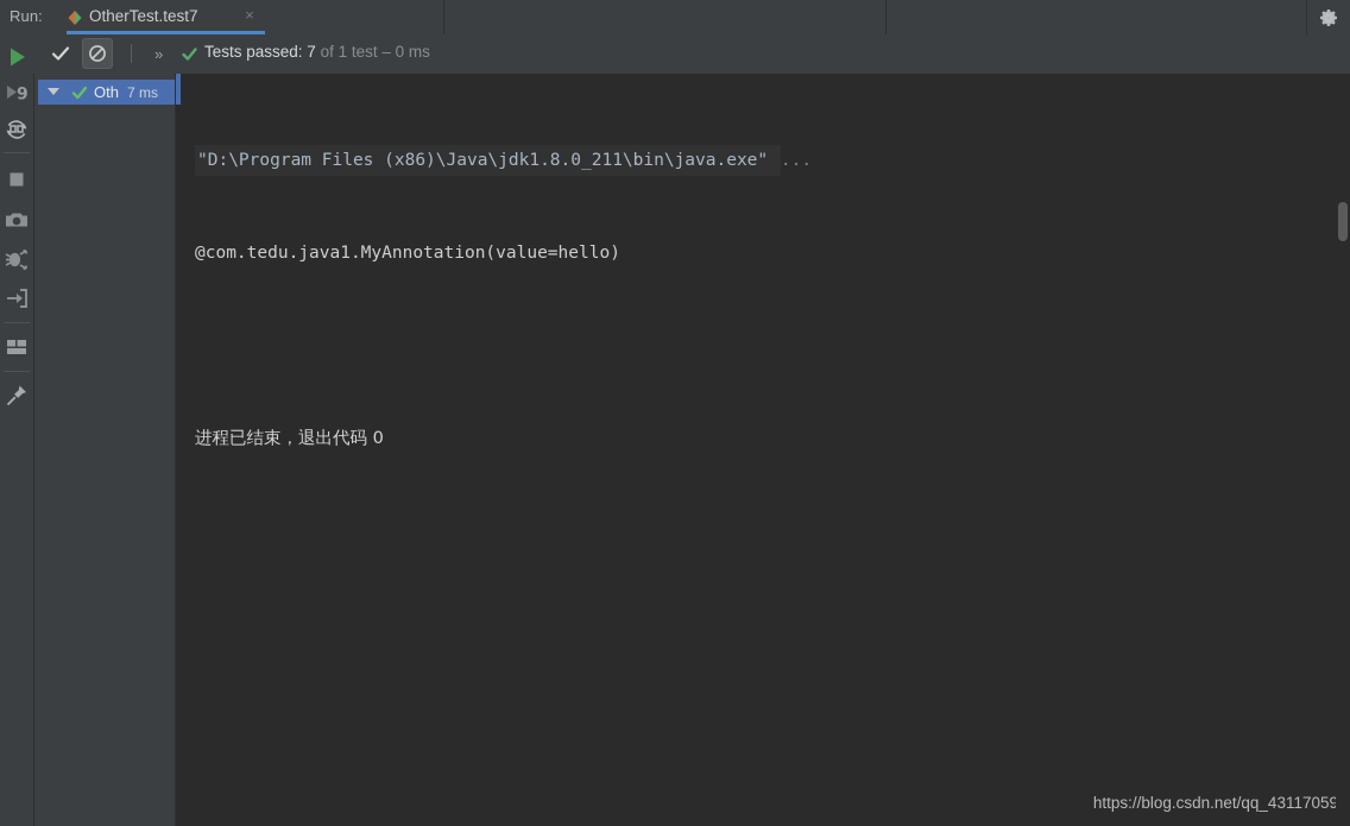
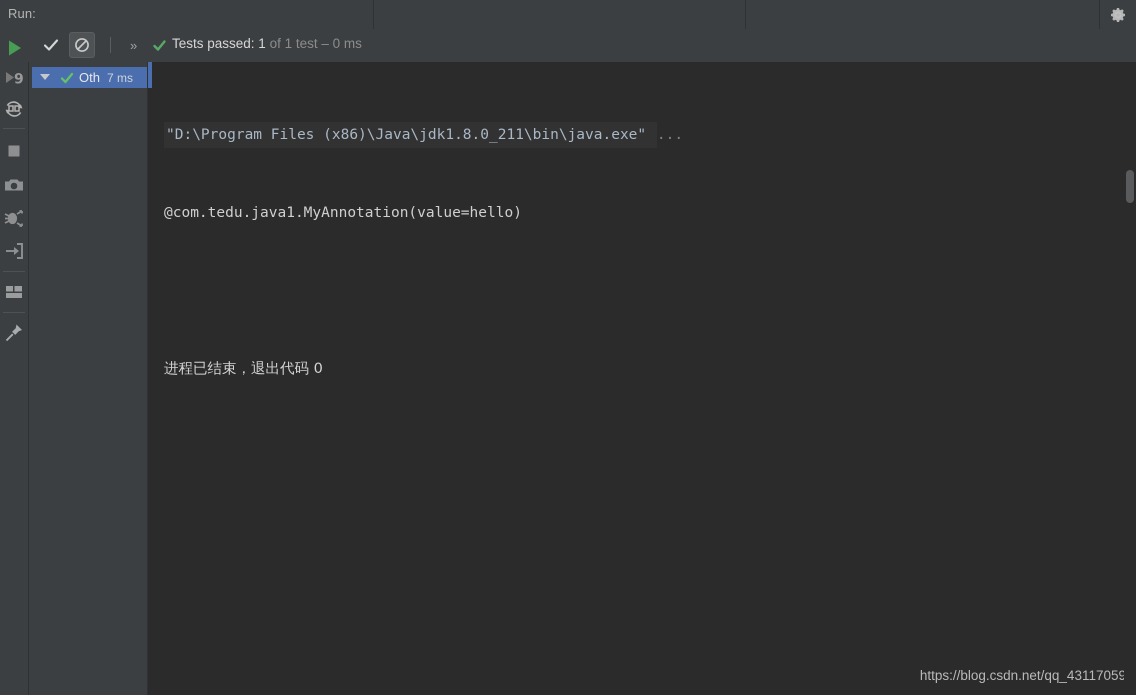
  Run:
- OtherTest.test7
- ×
  »
- Tests passed: 7 of 1 test – 0 ms
+ Tests passed: 1 of 1 test – 0 ms
  9
  Oth
  7 ms
  "D:\Program Files (x86)\Java\jdk1.8.0_211\bin\java.exe" ...
  @com.tedu.java1.MyAnnotation(value=hello)
  进程已结束，退出代码 0
  https://blog.csdn.net/qq_43117059
